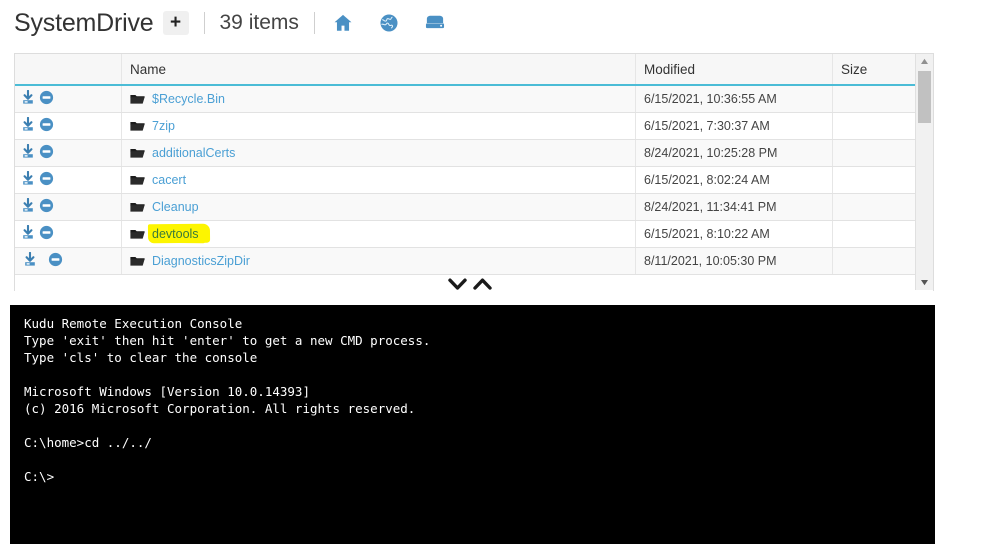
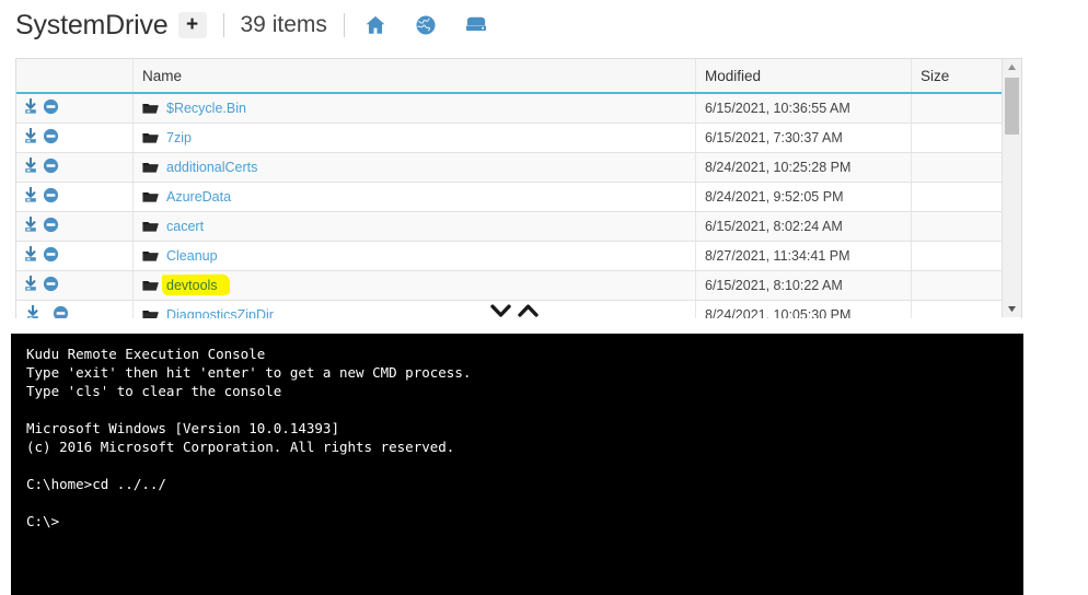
  SystemDrive
  +
  39 items
  	Name	Modified	Size
  	$Recycle.Bin	6/15/2021, 10:36:55 AM
  	7zip	6/15/2021, 7:30:37 AM
  	additionalCerts	8/24/2021, 10:25:28 PM
+ 	AzureData	8/24/2021, 9:52:05 PM
  	cacert	6/15/2021, 8:02:24 AM
- 	Cleanup	8/24/2021, 11:34:41 PM
+ 	Cleanup	8/27/2021, 11:34:41 PM
  	devtools	6/15/2021, 8:10:22 AM
- 	DiagnosticsZipDir	8/11/2021, 10:05:30 PM
+ 	DiagnosticsZipDir	8/24/2021, 10:05:30 PM
  Kudu Remote Execution Console
  Type 'exit' then hit 'enter' to get a new CMD process.
  Type 'cls' to clear the console
  Microsoft Windows [Version 10.0.14393]
  (c) 2016 Microsoft Corporation. All rights reserved.
  C:\home>cd ../../
  C:\>
